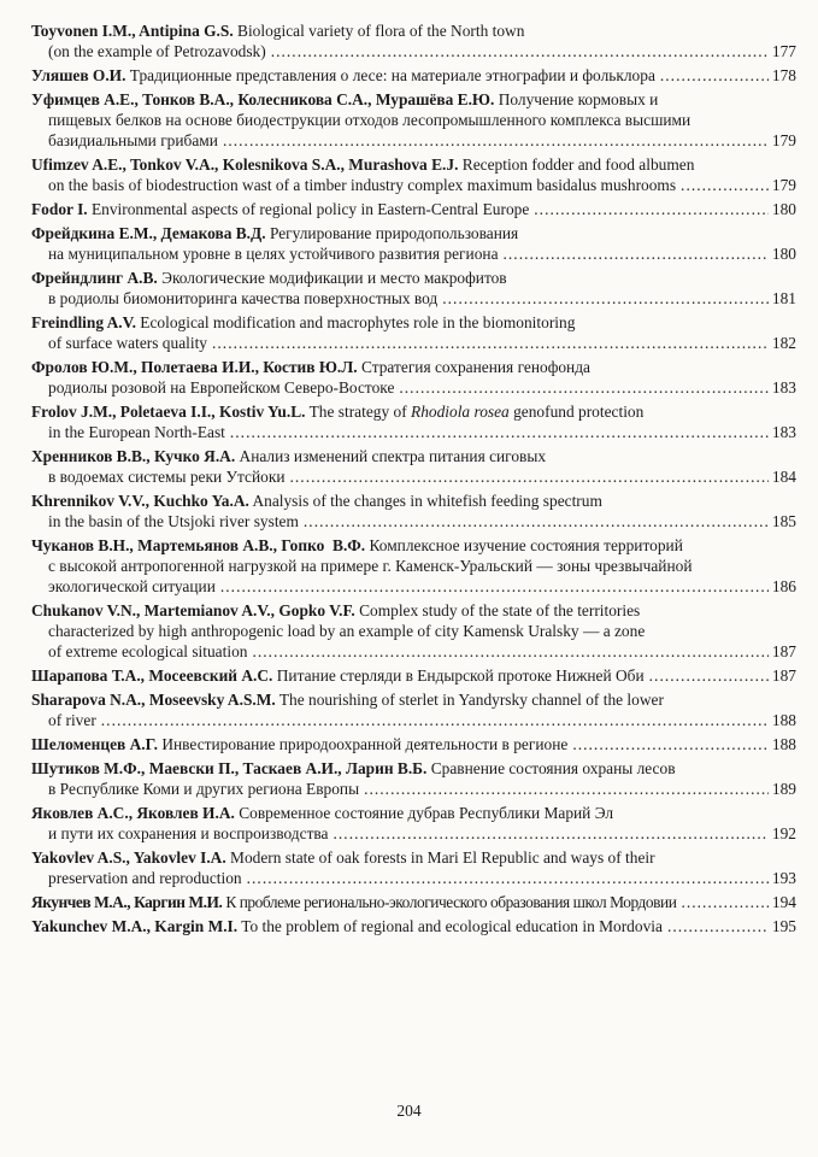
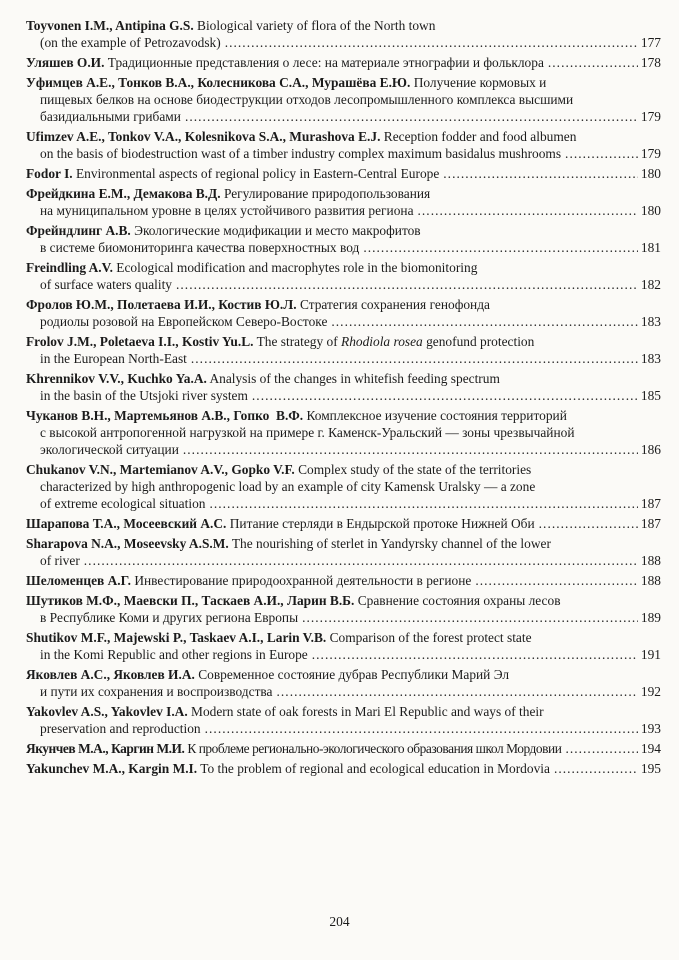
  Toyvonen I.M., Antipina G.S. Biological variety of flora of the North town
  (on the example of Petrozavodsk)
  177
  Уляшев О.И. Традиционные представления о лесе: на материале этнографии и фольклора
  178
  Уфимцев А.Е., Тонков В.А., Колесникова С.А., Мурашёва Е.Ю. Получение кормовых и
  пищевых белков на основе биодеструкции отходов лесопромышленного комплекса высшими
  базидиальными грибами
  179
  Ufimzev A.E., Tonkov V.A., Kolesnikova S.A., Murashova E.J. Reception fodder and food albumen
  on the basis of biodestruction wast of a timber industry complex maximum basidalus mushrooms
  179
  Fodor I. Environmental aspects of regional policy in Eastern-Central Europe
  180
  Фрейдкина Е.М., Демакова В.Д. Регулирование природопользования
  на муниципальном уровне в целях устойчивого развития региона
  180
  Фрейндлинг А.В. Экологические модификации и место макрофитов
- в родиолы биомониторинга качества поверхностных вод
+ в системе биомониторинга качества поверхностных вод
  181
  Freindling A.V. Ecological modification and macrophytes role in the biomonitoring
  of surface waters quality
  182
  Фролов Ю.М., Полетаева И.И., Костив Ю.Л. Стратегия сохранения генофонда
  родиолы розовой на Европейском Северо-Востоке
  183
  Frolov J.M., Poletaeva I.I., Kostiv Yu.L. The strategy of Rhodiola rosea genofund protection
  in the European North-East
  183
- Хренников В.В., Кучко Я.А. Анализ изменений спектра питания сиговых
- в водоемах системы реки Утсйоки
- 184
  Khrennikov V.V., Kuchko Ya.A. Analysis of the changes in whitefish feeding spectrum
  in the basin of the Utsjoki river system
  185
  Чуканов В.Н., Мартемьянов А.В., Гопко В.Ф. Комплексное изучение состояния территорий
  с высокой антропогенной нагрузкой на примере г. Каменск-Уральский — зоны чрезвычайной
  экологической ситуации
  186
  Chukanov V.N., Martemianov A.V., Gopko V.F. Complex study of the state of the territories
  characterized by high anthropogenic load by an example of city Kamensk Uralsky — a zone
  of extreme ecological situation
  187
  Шарапова Т.А., Мосеевский А.С. Питание стерляди в Ендырской протоке Нижней Оби
  187
  Sharapova N.A., Moseevsky A.S.M. The nourishing of sterlet in Yandyrsky channel of the lower
  of river
  188
  Шеломенцев А.Г. Инвестирование природоохранной деятельности в регионе
  188
  Шутиков М.Ф., Маевски П., Таскаев А.И., Ларин В.Б. Сравнение состояния охраны лесов
  в Республике Коми и других региона Европы
  189
+ Shutikov M.F., Majewski P., Taskaev A.I., Larin V.B. Comparison of the forest protect state
+ in the Komi Republic and other regions in Europe
+ 191
  Яковлев А.С., Яковлев И.А. Современное состояние дубрав Республики Марий Эл
  и пути их сохранения и воспроизводства
  192
  Yakovlev A.S., Yakovlev I.A. Modern state of oak forests in Mari El Republic and ways of their
  preservation and reproduction
  193
  Якунчев М.А., Каргин М.И. К проблеме регионально-экологического образования школ Мордовии
  194
  Yakunchev M.A., Kargin M.I. To the problem of regional and ecological education in Mordovia
  195
  204
